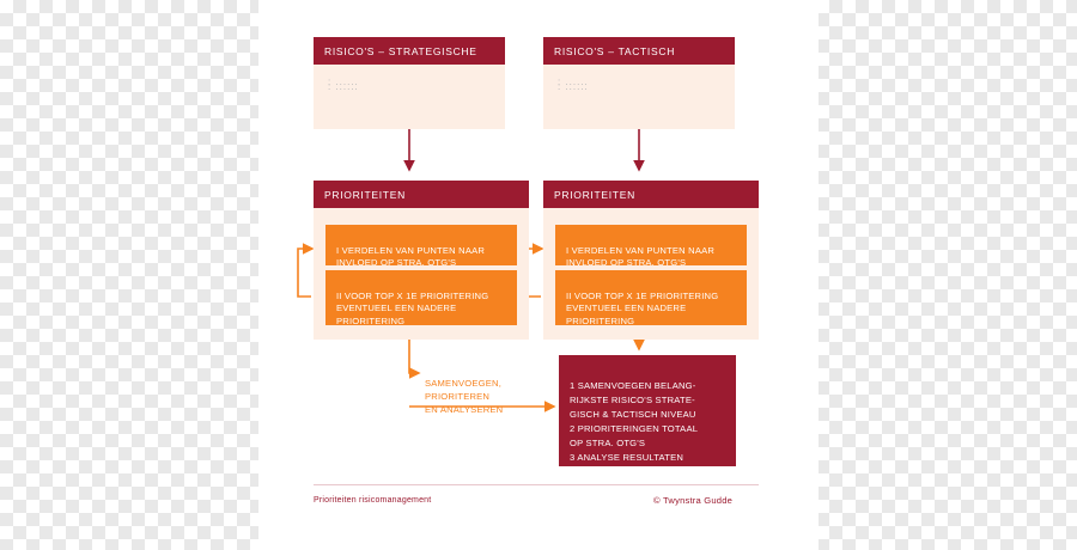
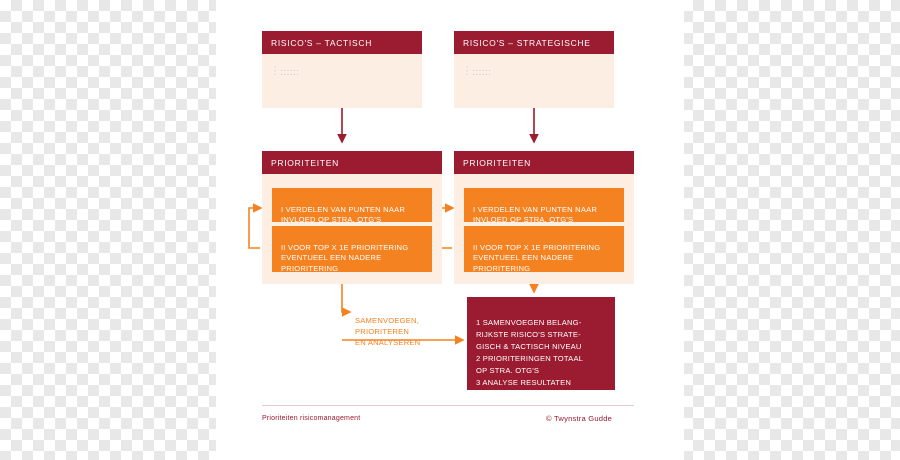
- RISICO'S – STRATEGISCHE
+ RISICO'S – TACTISCH
  : ......
  : ......
  PRIORITEITEN
  I VERDELEN VAN PUNTEN NAAR
  INVLOED OP STRA. OTG'S
  II VOOR TOP X 1E PRIORITERING
  EVENTUEEL EEN NADERE
  PRIORITERING
- RISICO'S – TACTISCH
+ RISICO'S – STRATEGISCHE
  : ......
  : ......
  PRIORITEITEN
  I VERDELEN VAN PUNTEN NAAR
  INVLOED OP STRA. OTG'S
  II VOOR TOP X 1E PRIORITERING
  EVENTUEEL EEN NADERE
  PRIORITERING
  SAMENVOEGEN,
  PRIORITEREN
  EN ANALYSEREN
  1 SAMENVOEGEN BELANG-
  RIJKSTE RISICO'S STRATE-
  GISCH & TACTISCH NIVEAU
  2 PRIORITERINGEN TOTAAL
  OP STRA. OTG'S
  3 ANALYSE RESULTATEN
  © Twynstra Gudde
